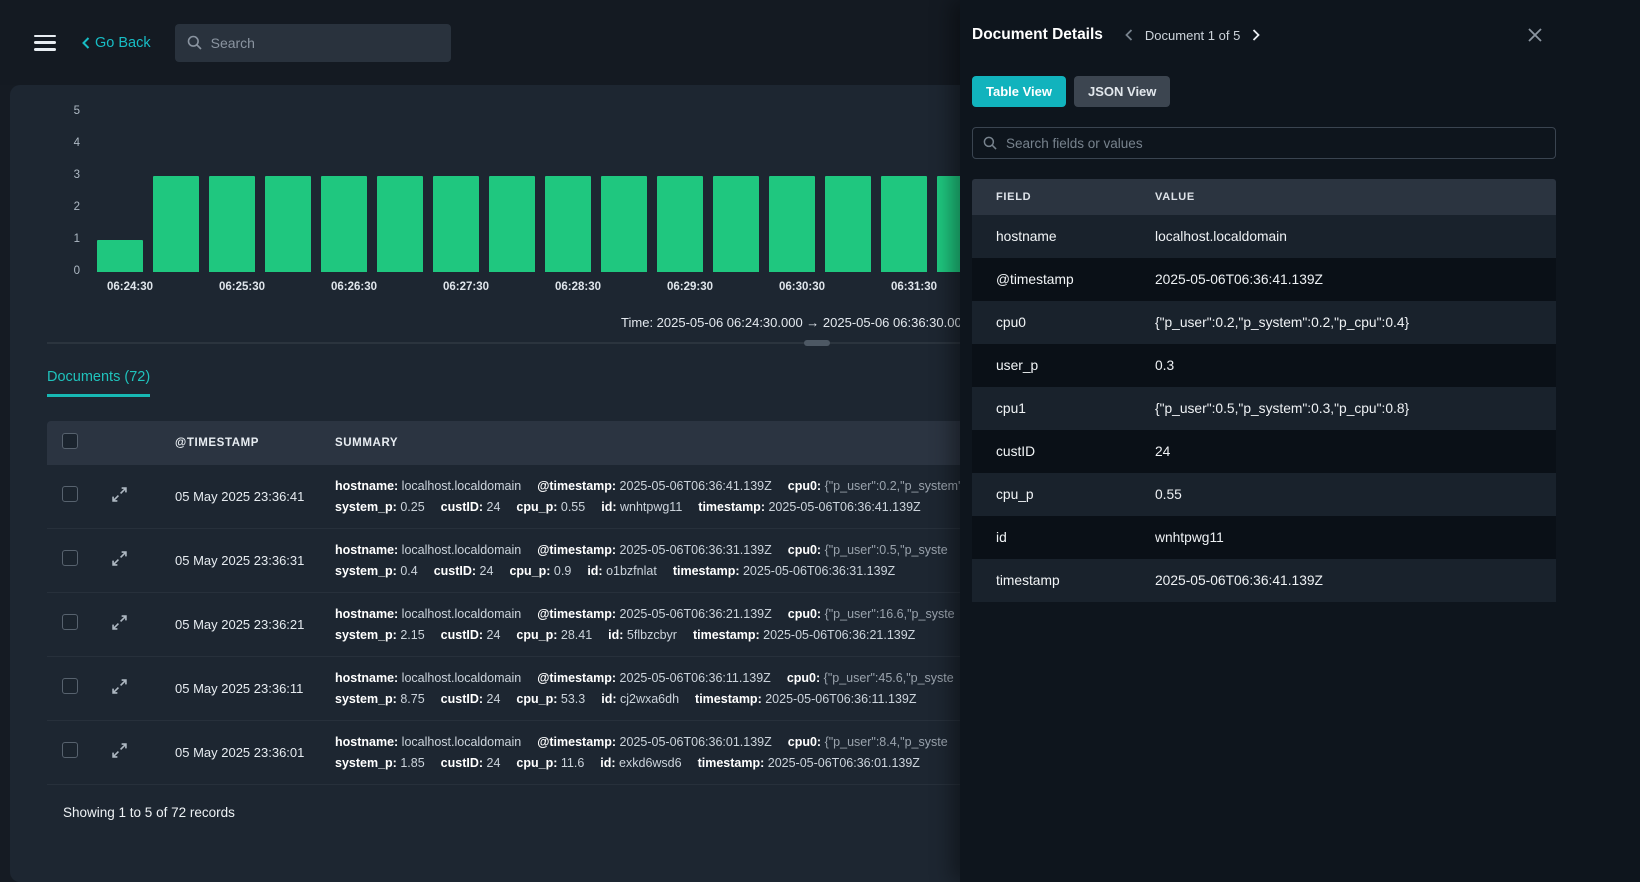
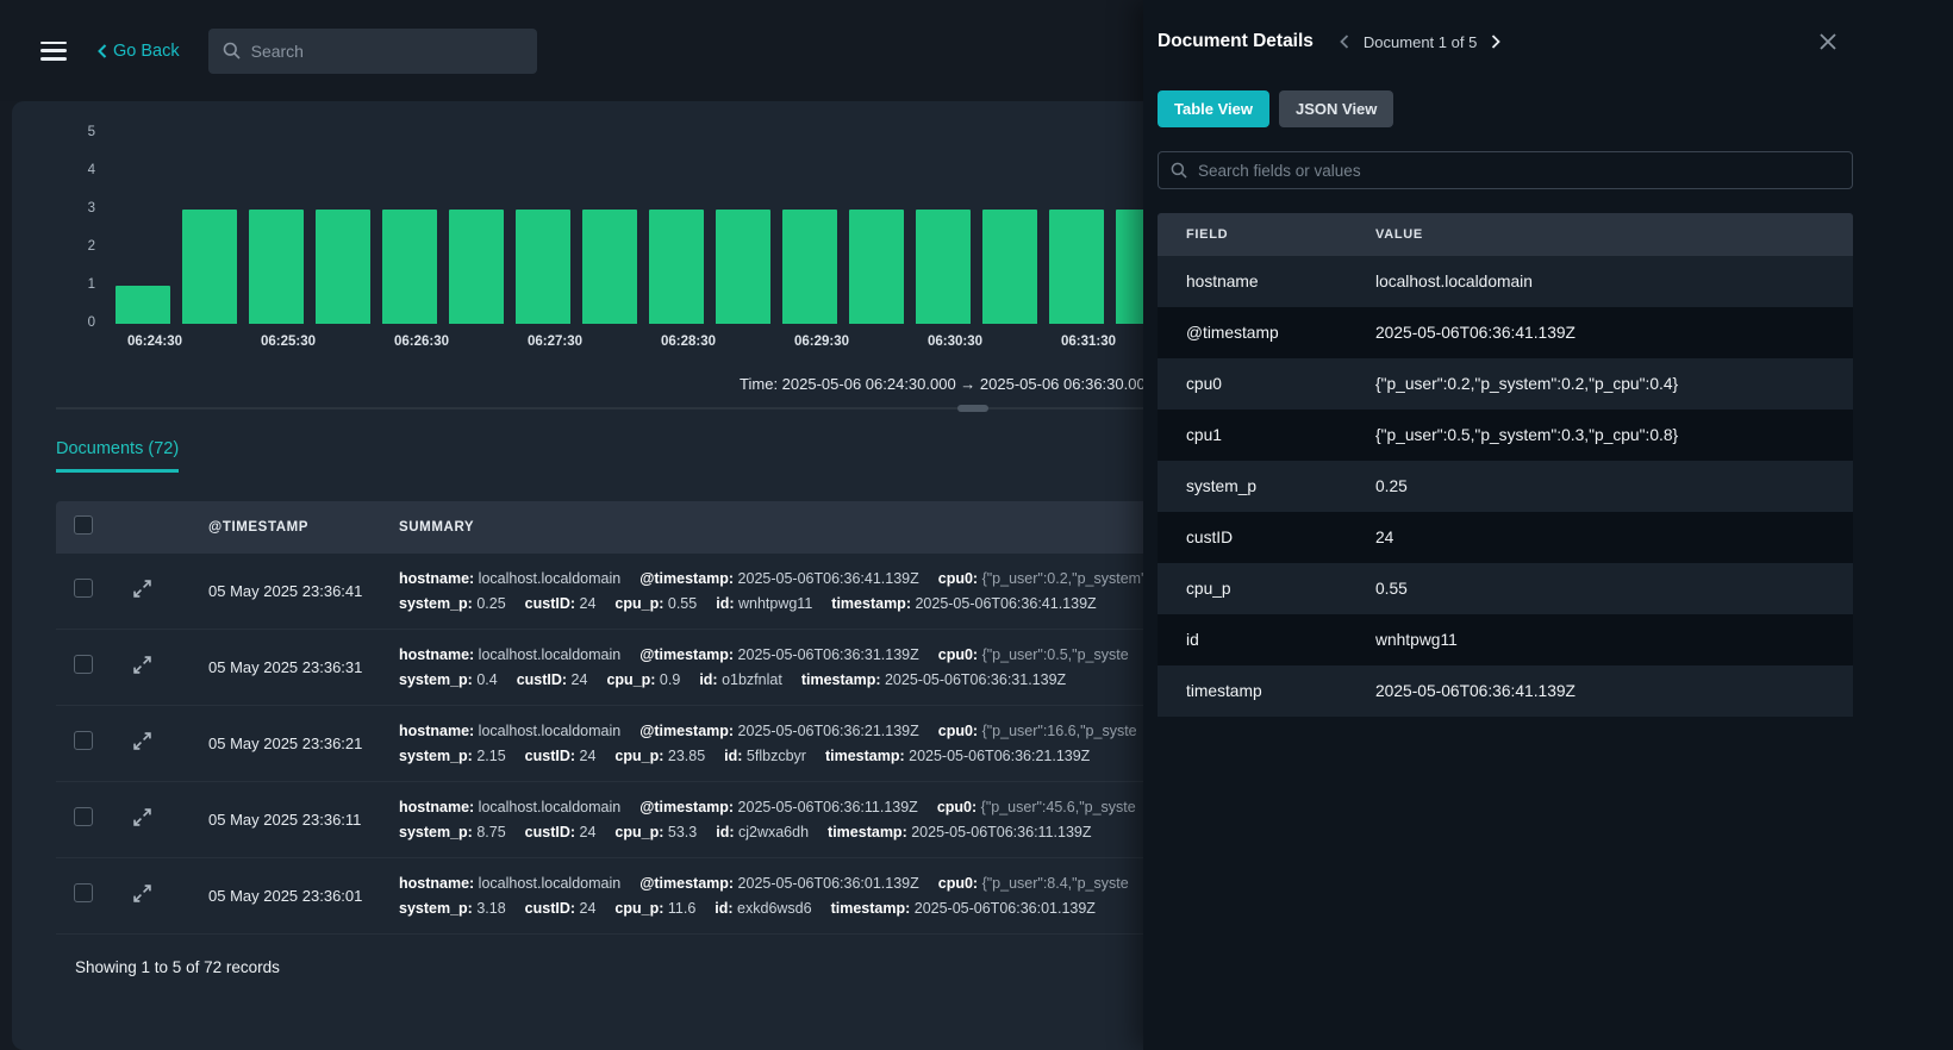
  Go Back
  Search
  5
  4
  3
  2
  1
  0
  06:24:30
  06:25:30
  06:26:30
  06:27:30
  06:28:30
  06:29:30
  06:30:30
  06:31:30
  Time: 2025-05-06 06:24:30.000 → 2025-05-06 06:36:30.00
  Documents (72)
  @TIMESTAMP
  SUMMARY
  05 May 2025 23:36:41
  hostname: localhost.localdomain @timestamp: 2025-05-06T06:36:41.139Z cpu0: {"p_user":0.2,"p_system
  system_p: 0.25 custID: 24 cpu_p: 0.55 id: wnhtpwg11 timestamp: 2025-05-06T06:36:41.139Z
  05 May 2025 23:36:31
  hostname: localhost.localdomain @timestamp: 2025-05-06T06:36:31.139Z cpu0: {"p_user":0.5,"p_syste
  system_p: 0.4 custID: 24 cpu_p: 0.9 id: o1bzfnlat timestamp: 2025-05-06T06:36:31.139Z
  05 May 2025 23:36:21
  hostname: localhost.localdomain @timestamp: 2025-05-06T06:36:21.139Z cpu0: {"p_user":16.6,"p_syste
- system_p: 2.15 custID: 24 cpu_p: 28.41 id: 5flbzcbyr timestamp: 2025-05-06T06:36:21.139Z
+ system_p: 2.15 custID: 24 cpu_p: 23.85 id: 5flbzcbyr timestamp: 2025-05-06T06:36:21.139Z
  05 May 2025 23:36:11
  hostname: localhost.localdomain @timestamp: 2025-05-06T06:36:11.139Z cpu0: {"p_user":45.6,"p_syste
  system_p: 8.75 custID: 24 cpu_p: 53.3 id: cj2wxa6dh timestamp: 2025-05-06T06:36:11.139Z
  05 May 2025 23:36:01
  hostname: localhost.localdomain @timestamp: 2025-05-06T06:36:01.139Z cpu0: {"p_user":8.4,"p_syste
- system_p: 1.85 custID: 24 cpu_p: 11.6 id: exkd6wsd6 timestamp: 2025-05-06T06:36:01.139Z
+ system_p: 3.18 custID: 24 cpu_p: 11.6 id: exkd6wsd6 timestamp: 2025-05-06T06:36:01.139Z
  Showing 1 to 5 of 72 records
  Document Details
  Document 1 of 5
  Table View
  JSON View
  Search fields or values
  FIELD
  VALUE
  hostname
  localhost.localdomain
  @timestamp
  2025-05-06T06:36:41.139Z
  cpu0
  {"p_user":0.2,"p_system":0.2,"p_cpu":0.4}
- user_p
- 0.3
  cpu1
  {"p_user":0.5,"p_system":0.3,"p_cpu":0.8}
+ system_p
+ 0.25
  custID
  24
  cpu_p
  0.55
  id
  wnhtpwg11
  timestamp
  2025-05-06T06:36:41.139Z
